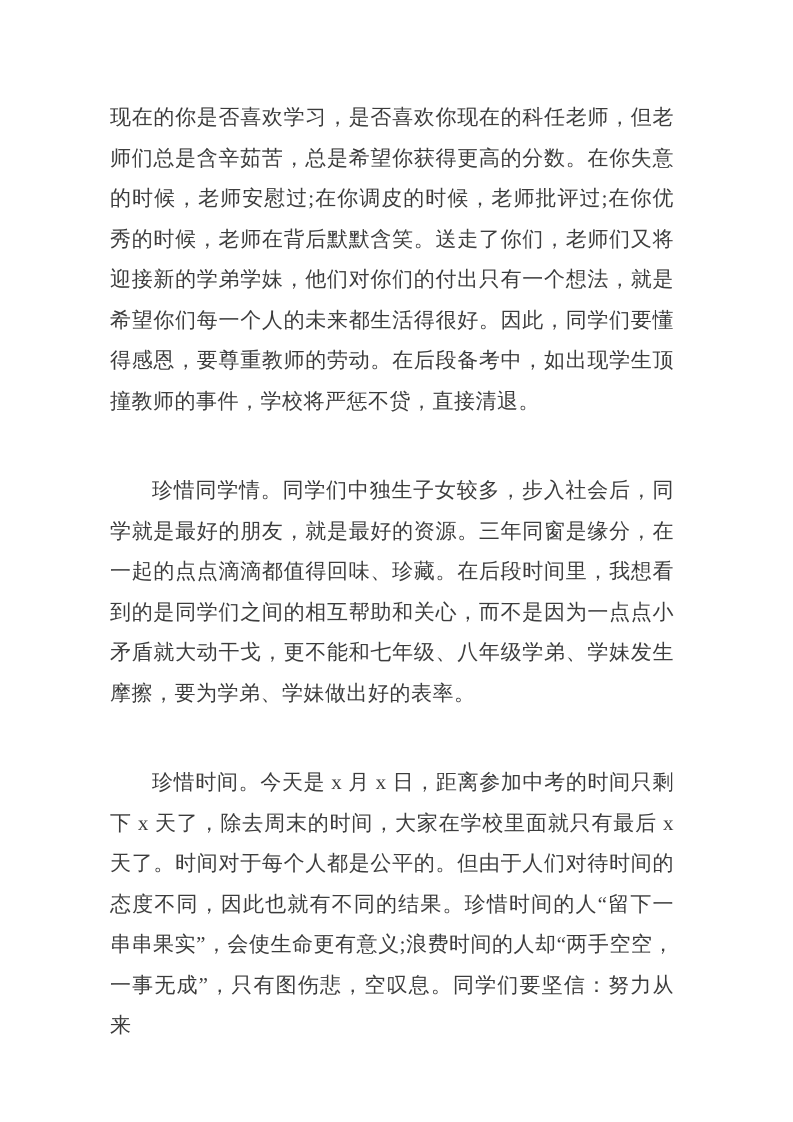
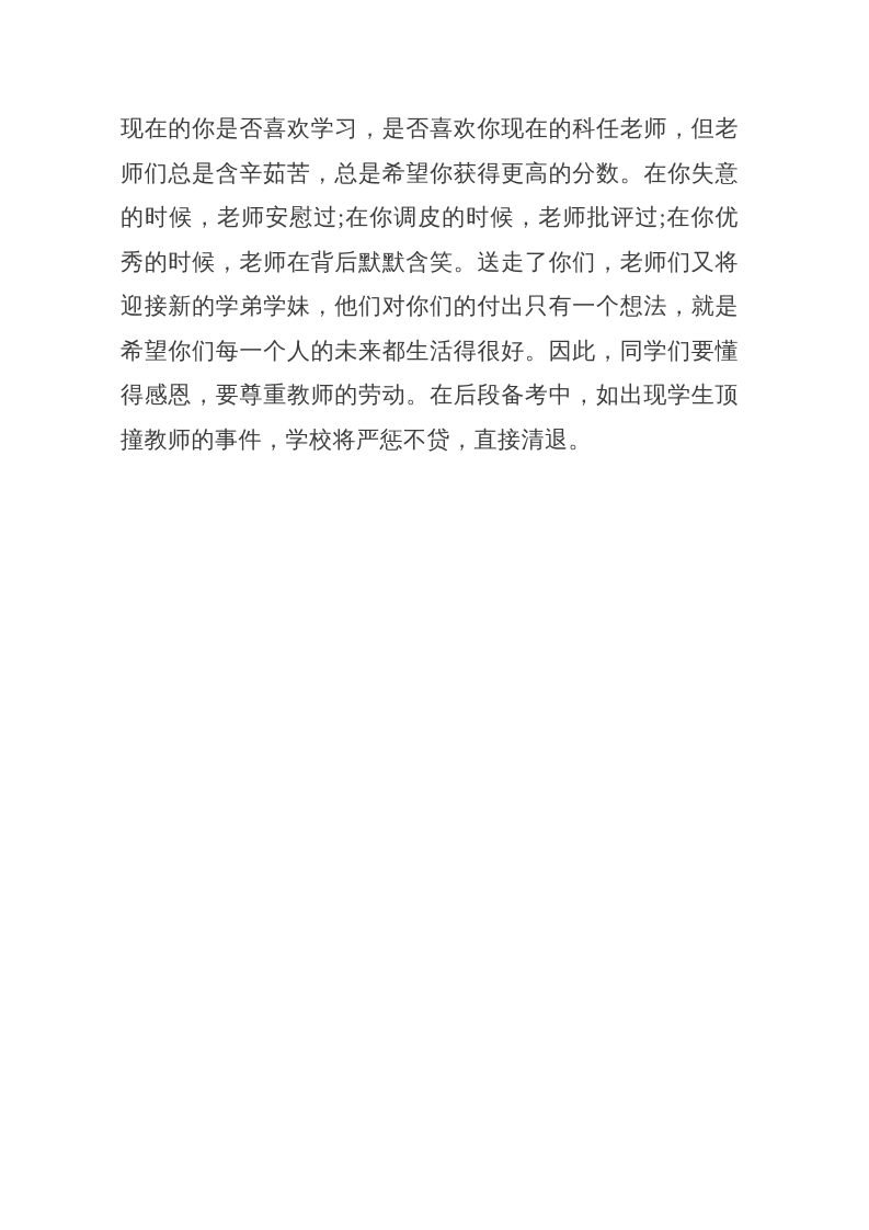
  现在的你是否喜欢学习，是否喜欢你现在的科任老师，但老师们总是含辛茹苦，总是希望你获得更高的分数。在你失意的时候，老师安慰过;在你调皮的时候，老师批评过;在你优秀的时候，老师在背后默默含笑。送走了你们，老师们又将迎接新的学弟学妹，他们对你们的付出只有一个想法，就是希望你们每一个人的未来都生活得很好。因此，同学们要懂得感恩，要尊重教师的劳动。在后段备考中，如出现学生顶撞教师的事件，学校将严惩不贷，直接清退。
- 珍惜同学情。同学们中独生子女较多，步入社会后，同学就是最好的朋友，就是最好的资源。三年同窗是缘分，在一起的点点滴滴都值得回味、珍藏。在后段时间里，我想看到的是同学们之间的相互帮助和关心，而不是因为一点点小矛盾就大动干戈，更不能和七年级、八年级学弟、学妹发生摩擦，要为学弟、学妹做出好的表率。
- 珍惜时间。今天是 x 月 x 日，距离参加中考的时间只剩下 x 天了，除去周末的时间，大家在学校里面就只有最后 x 天了。时间对于每个人都是公平的。但由于人们对待时间的态度不同，因此也就有不同的结果。珍惜时间的人“留下一串串果实”，会使生命更有意义;浪费时间的人却“两手空空，一事无成”，只有图伤悲，空叹息。同学们要坚信：努力从来
